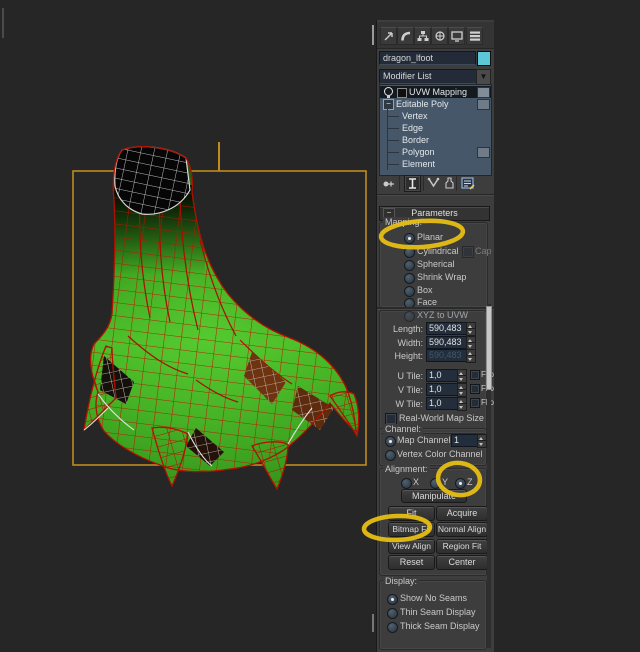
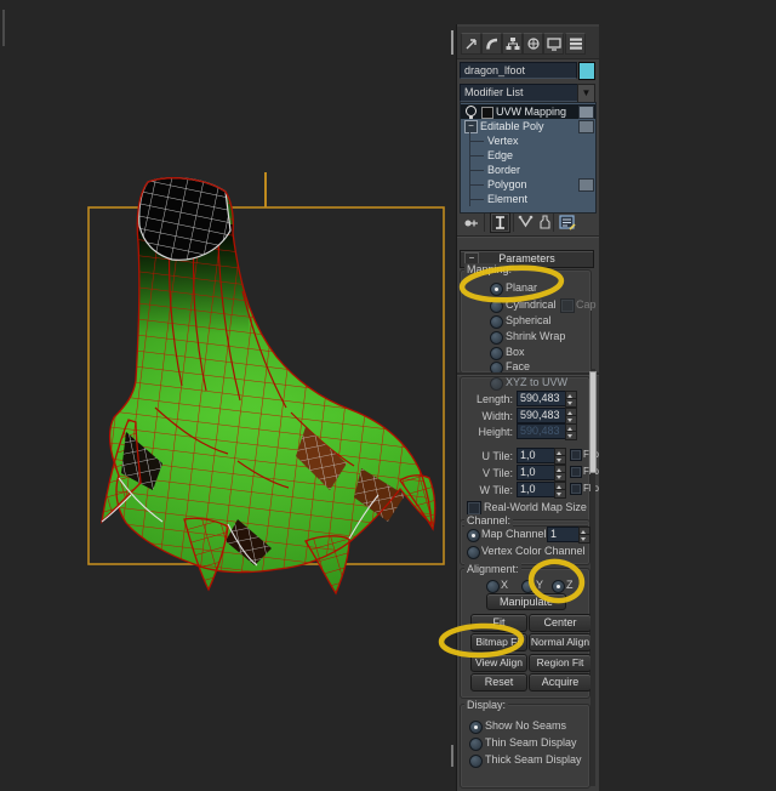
  dragon_lfoot
  Modifier List
  ▼
  UVW Mapping
  −
  Editable Poly
  Vertex
  Edge
  Border
  Polygon
  Element
  −
  Parameters
  Planar
  Cylindrical
  Cap
  Spherical
  Shrink Wrap
  Box
  Face
  XYZ to UVW
  Length:
  590,483
  Width:
  590,483
  Height:
  590,483
  U Tile:
  1,0
  V Tile:
  1,0
  W Tile:
  1,0
  Real-World Map Size
  Channel:
  Map Channel
  1
  Vertex Color Channel
  Alignment:
  X
  Y
  Z
  Manipulat
  Fit
- Acquire
+ Center
  Bitmap F
  Normal Align
  View Align
  Region Fit
  Reset
- Center
+ Acquire
  Display:
  Show No Seams
  Thin Seam Display
  Thick Seam Display
